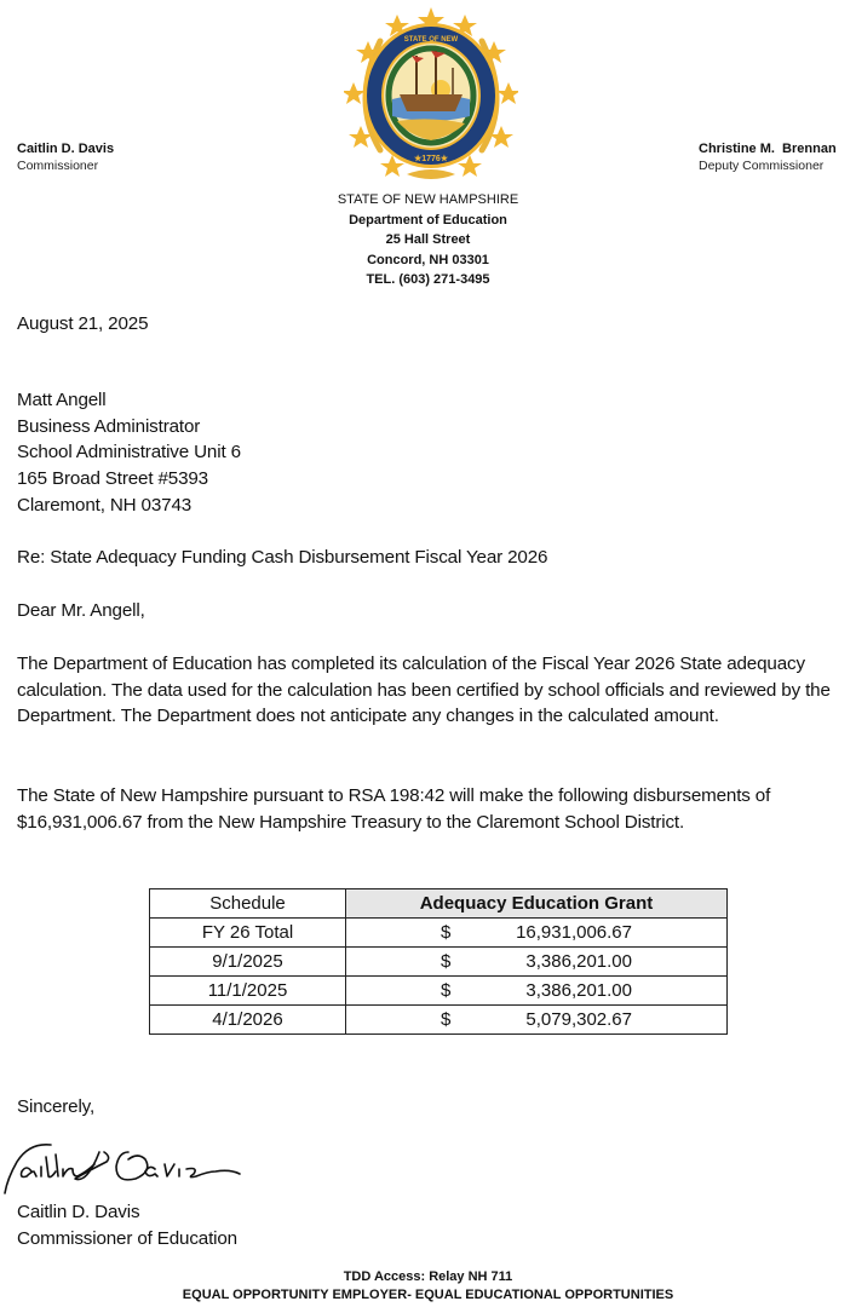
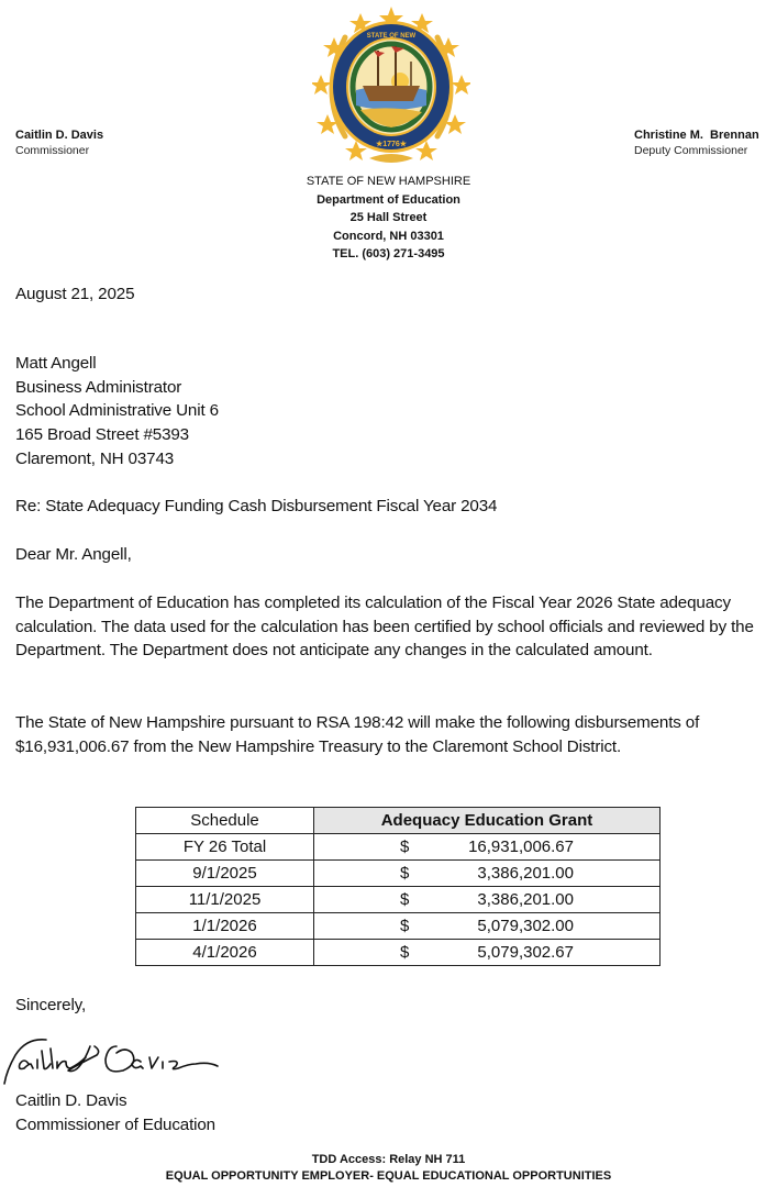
  Caitlin D. Davis
  Commissioner
  Christine M. Brennan
  Deputy Commissioner
  STATE OF NEW HAMPSHIRE
  Department of Education
  25 Hall Street
  Concord, NH 03301
  TEL. (603) 271-3495
  August 21, 2025
  Matt Angell
  Business Administrator
  School Administrative Unit 6
  165 Broad Street #5393
  Claremont, NH 03743
- Re: State Adequacy Funding Cash Disbursement Fiscal Year 2026
+ Re: State Adequacy Funding Cash Disbursement Fiscal Year 2034
  Dear Mr. Angell,
  The Department of Education has completed its calculation of the Fiscal Year 2026 State adequacy calculation. The data used for the calculation has been certified by school officials and reviewed by the Department. The Department does not anticipate any changes in the calculated amount.
  The State of New Hampshire pursuant to RSA 198:42 will make the following disbursements of $16,931,006.67 from the New Hampshire Treasury to the Claremont School District.
  Schedule	Adequacy Education Grant
  FY 26 Total	$ 16,931,006.67
  9/1/2025	$ 3,386,201.00
  11/1/2025	$ 3,386,201.00
+ 1/1/2026	$ 5,079,302.00
  4/1/2026	$ 5,079,302.67
  Sincerely,
  Caitlin D. Davis
  Commissioner of Education
  TDD Access: Relay NH 711
  EQUAL OPPORTUNITY EMPLOYER- EQUAL EDUCATIONAL OPPORTUNITIES
